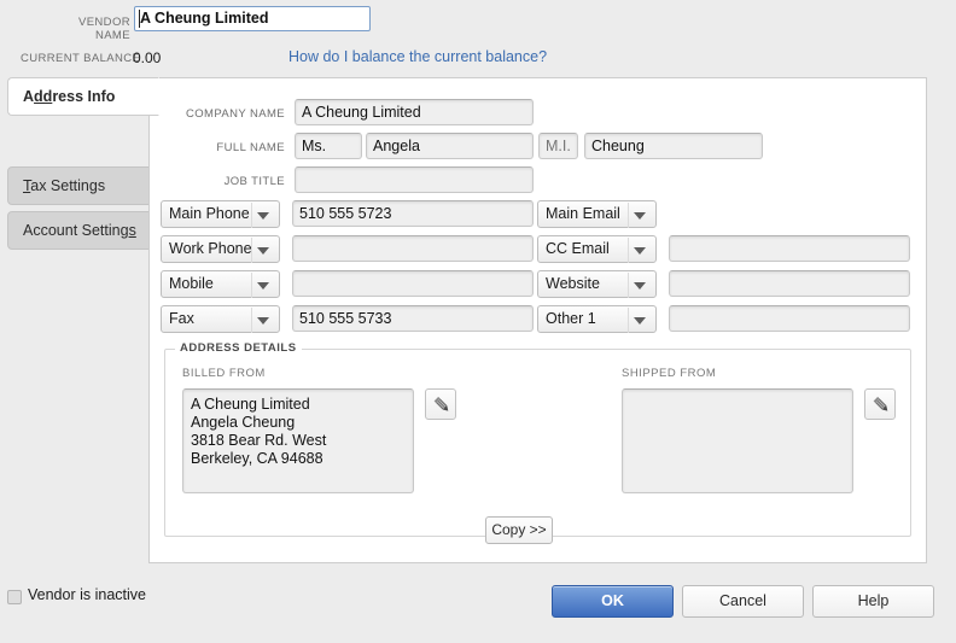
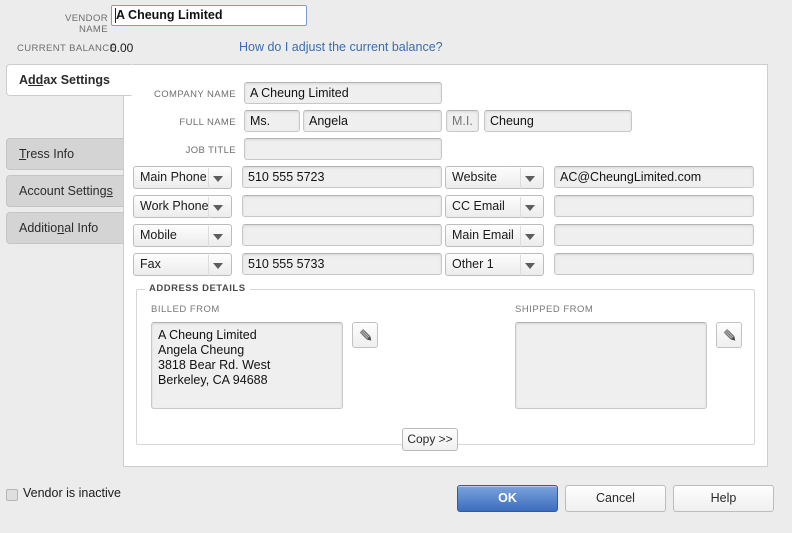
  VENDOR NAME
  A Cheung Limited
  CURRENT BALANCE
  0.00
- How do I balance the current balance?
+ How do I adjust the current balance?
- Address Info
+ Addax Settings
- Tax Settings
+ Tress Info
  Account Settings
+ Additional Info
  COMPANY NAME
  A Cheung Limited
  FULL NAME
  Ms.
  Angela
  M.I.
  Cheung
  JOB TITLE
  Main Phone
  510 555 5723
  Work Phone
  Mobile
  Fax
  510 555 5733
- Main Email
+ Website
+ AC@CheungLimited.com
  CC Email
- Website
+ Main Email
  Other 1
  ADDRESS DETAILS
  BILLED FROM
  A Cheung Limited
  Angela Cheung
  3818 Bear Rd. West
  Berkeley, CA 94688
  Copy >>
  SHIPPED FROM
  Vendor is inactive
  OK
  Cancel
  Help
